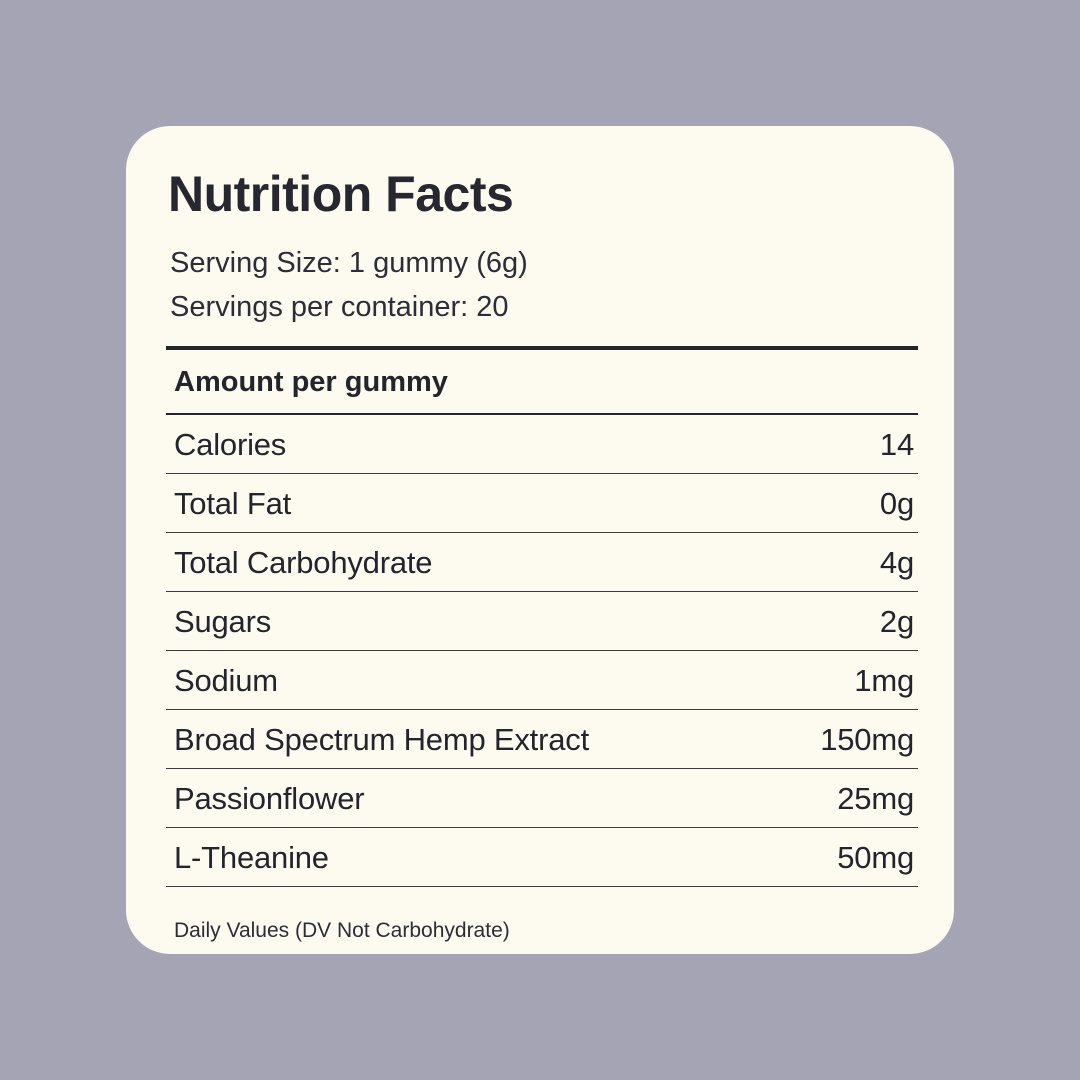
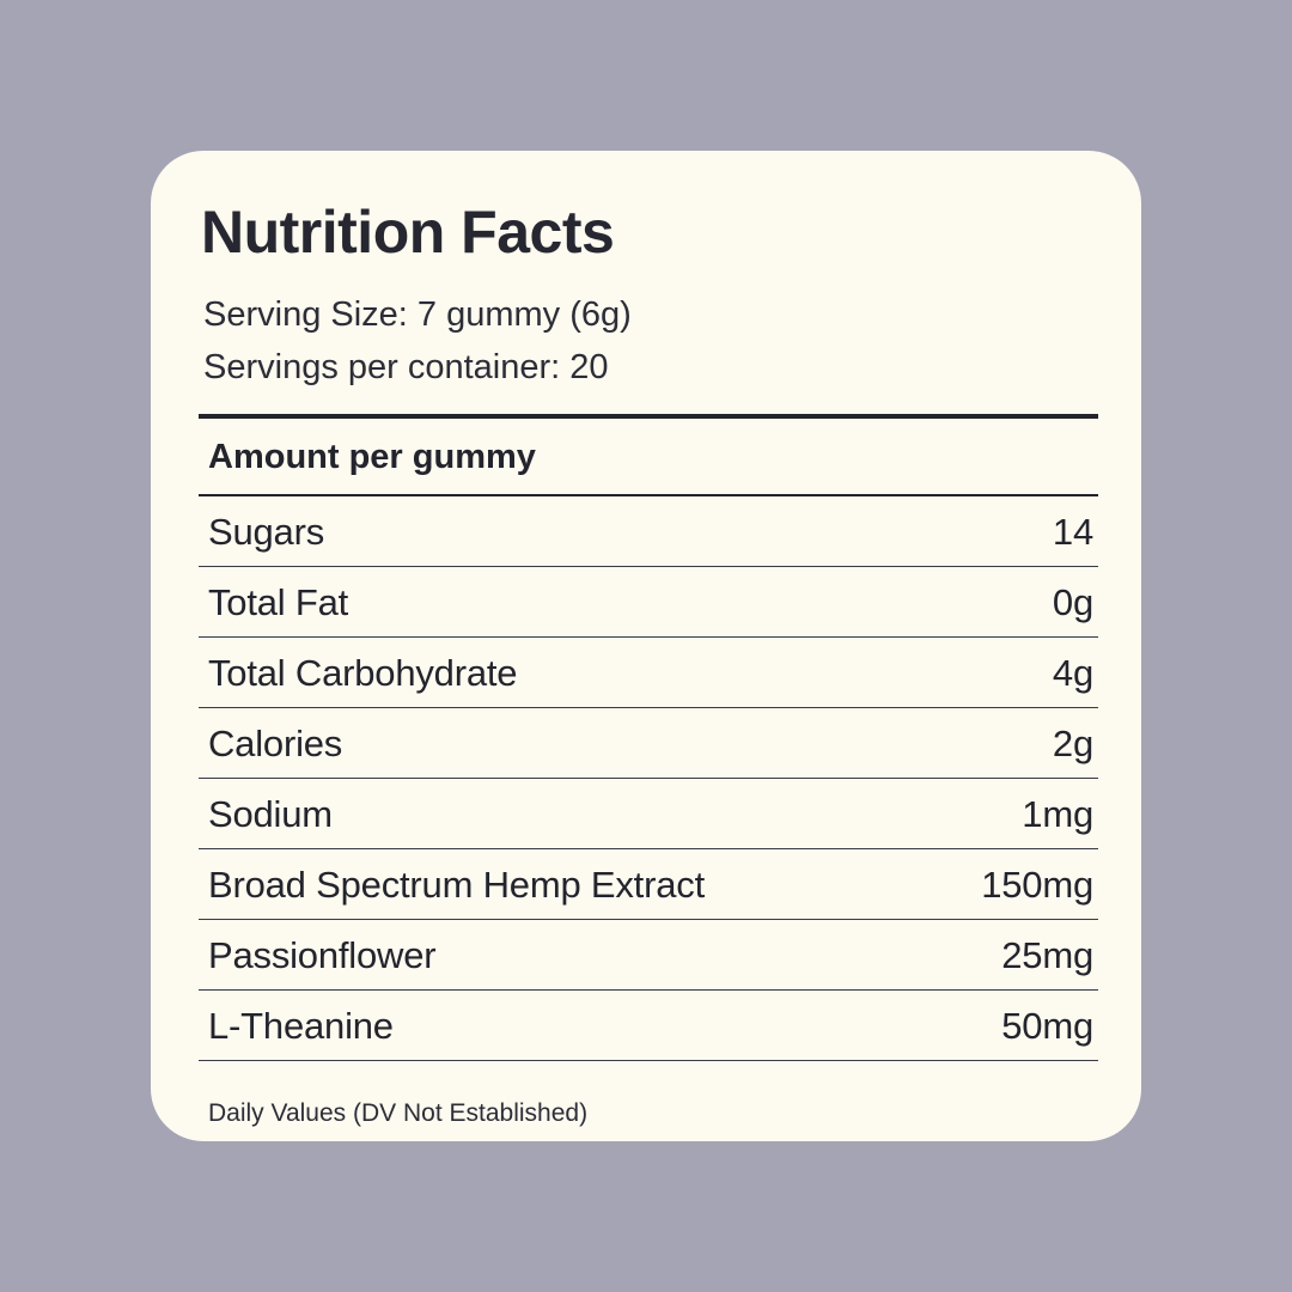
  Nutrition Facts
- Serving Size: 1 gummy (6g)
+ Serving Size: 7 gummy (6g)
  Servings per container: 20
  Amount per gummy
- Calories
+ Sugars
  14
  Total Fat
  0g
  Total Carbohydrate
  4g
- Sugars
+ Calories
  2g
  Sodium
  1mg
  Broad Spectrum Hemp Extract
  150mg
  Passionflower
  25mg
  L-Theanine
  50mg
- Daily Values (DV Not Carbohydrate)
+ Daily Values (DV Not Established)
